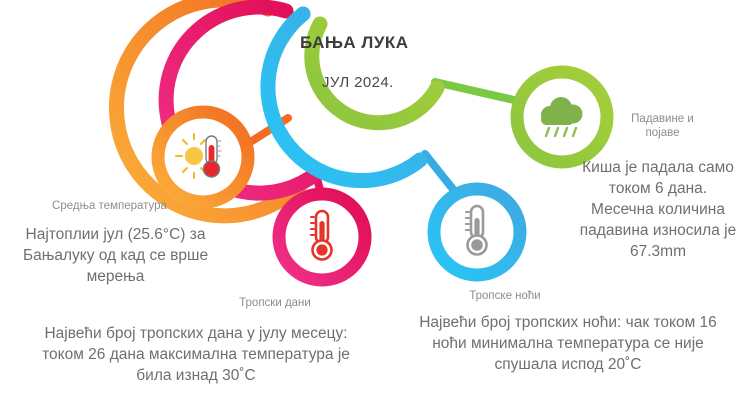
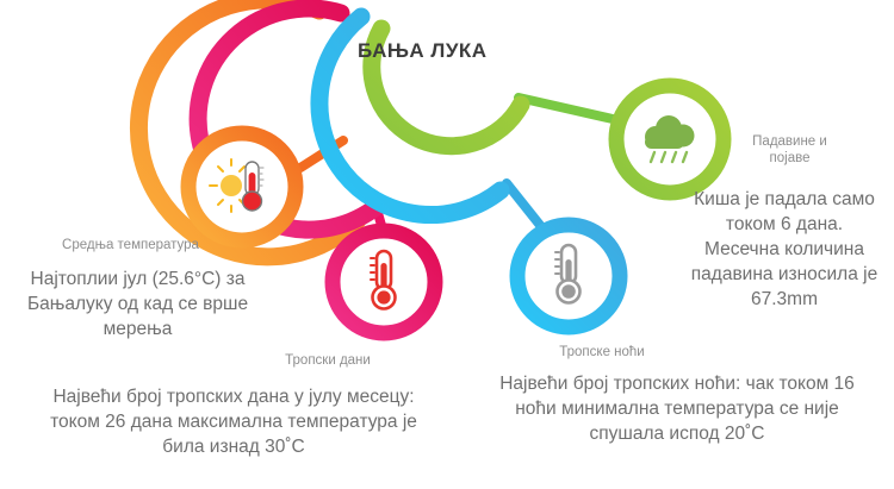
  БАЊА ЛУКА
- ЈУЛ 2024.
  Средња температура
  Најтоплии јул (25.6°C) за
  Бањалуку од кад се врше
  мерења
  Тропски дани
  Највећи број тропских дана у јулу месецу:
  током 26 дана максимална температура је
  била изнад 30˚C
  Тропске ноћи
  Највећи број тропских ноћи: чак током 16
  ноћи минимална температура се није
  спушала испод 20˚C
  Падавине и
  појаве
  Киша је падала само
  током 6 дана.
  Месечна количина
  падавина износила је
  67.3mm
